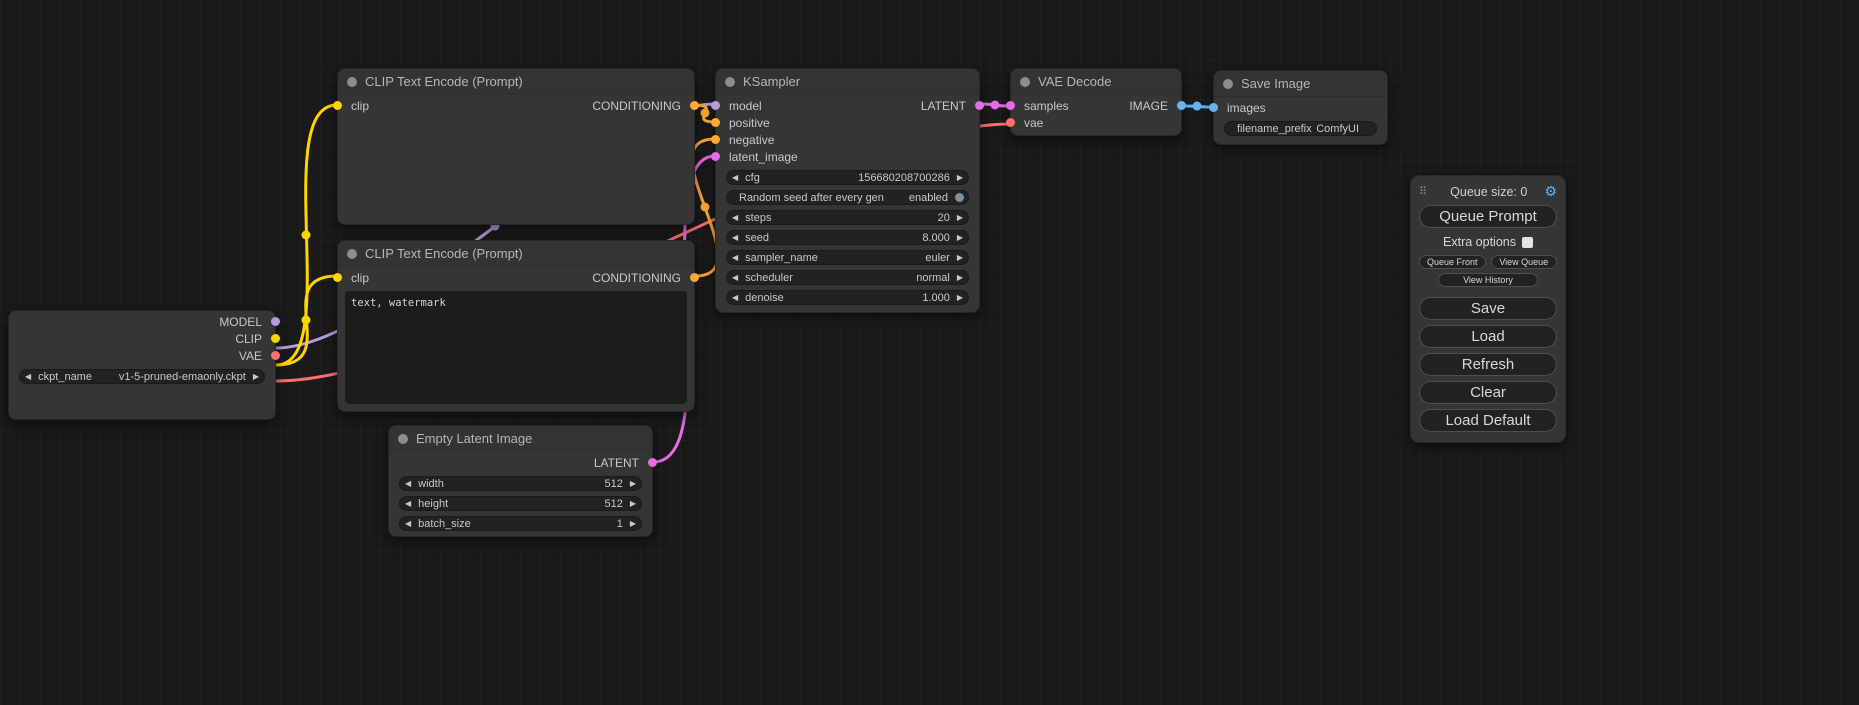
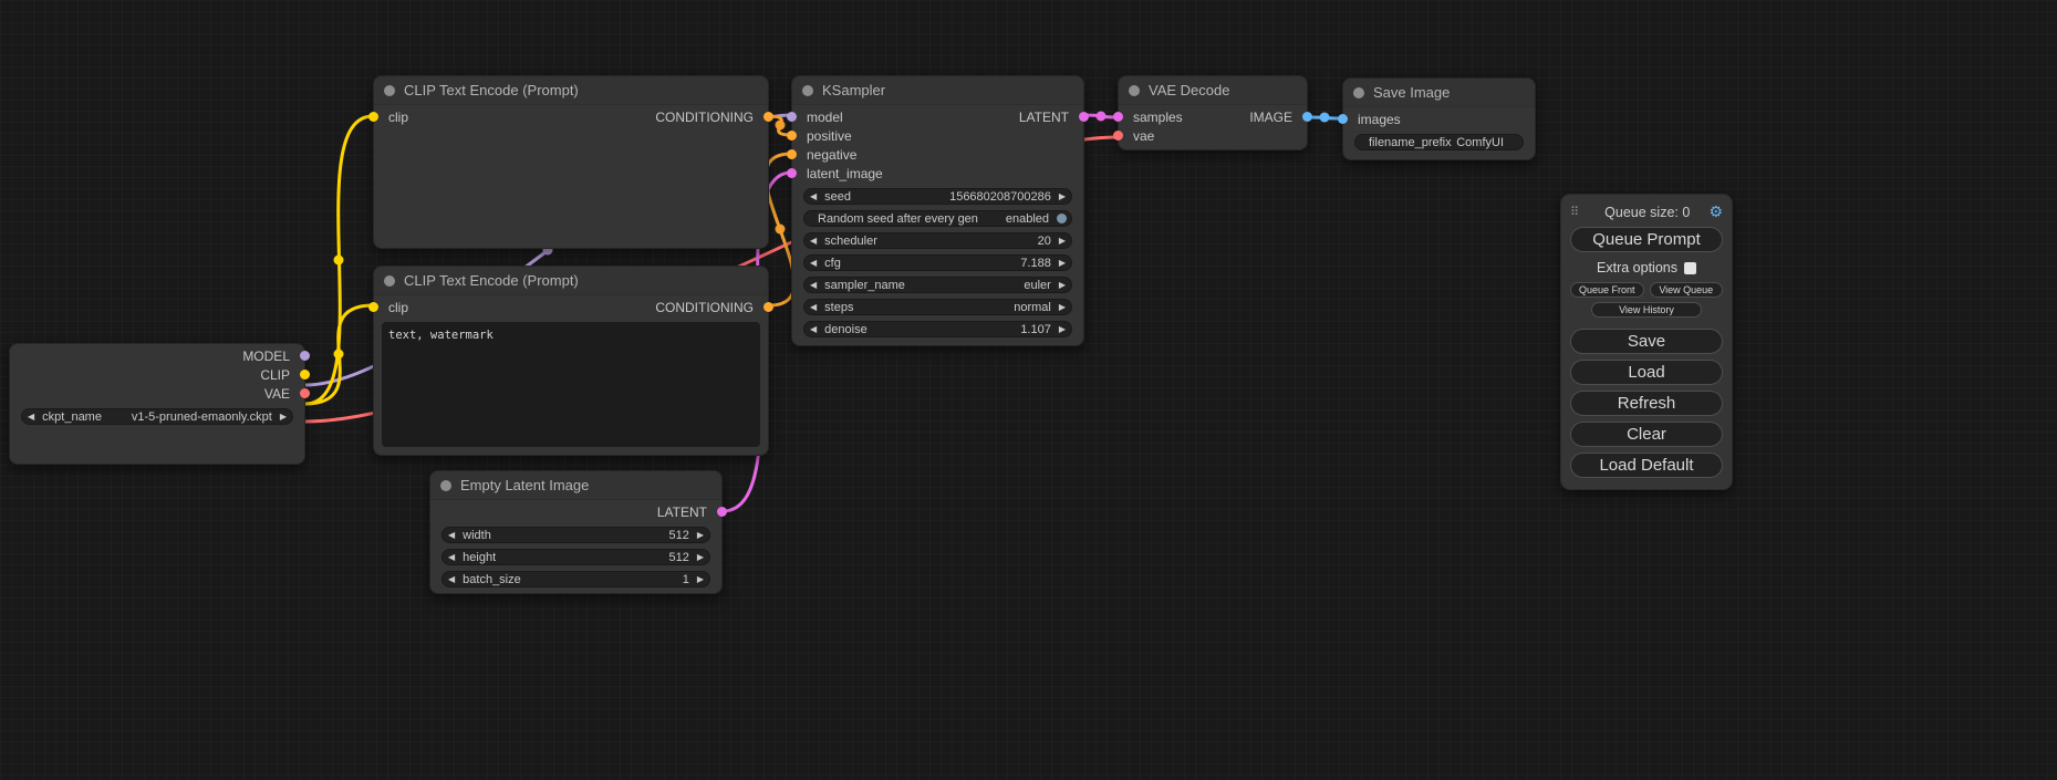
  MODEL
  CLIP
  VAE
  ◀
  ckpt_name
  v1-5-pruned-emaonly.ckpt
  ▶
  CLIP Text Encode (Prompt)
  clip
  CONDITIONING
  CLIP Text Encode (Prompt)
  clip
  CONDITIONING
  text, watermark
  Empty Latent Image
  LATENT
  ◀
  width
  512
  ▶
  ◀
  height
  512
  ▶
  ◀
  batch_size
  1
  ▶
  KSampler
  model
  LATENT
  positive
  negative
  latent_image
  ◀
- cfg
+ seed
  156680208700286
  ▶
  Random seed after every gen
  enabled
  ◀
- steps
+ scheduler
  20
  ▶
  ◀
- seed
+ cfg
- 8.000
+ 7.188
  ▶
  ◀
  sampler_name
  euler
  ▶
  ◀
- scheduler
+ steps
  normal
  ▶
  ◀
  denoise
- 1.000
+ 1.107
  ▶
  VAE Decode
  samples
  IMAGE
  vae
  Save Image
  images
  filename_prefix
  ComfyUI
  ⠿
  Queue size: 0
  ⚙
  Queue Prompt
  Extra options
  Queue Front
  View Queue
  View History
  Save
  Load
  Refresh
  Clear
  Load Default
